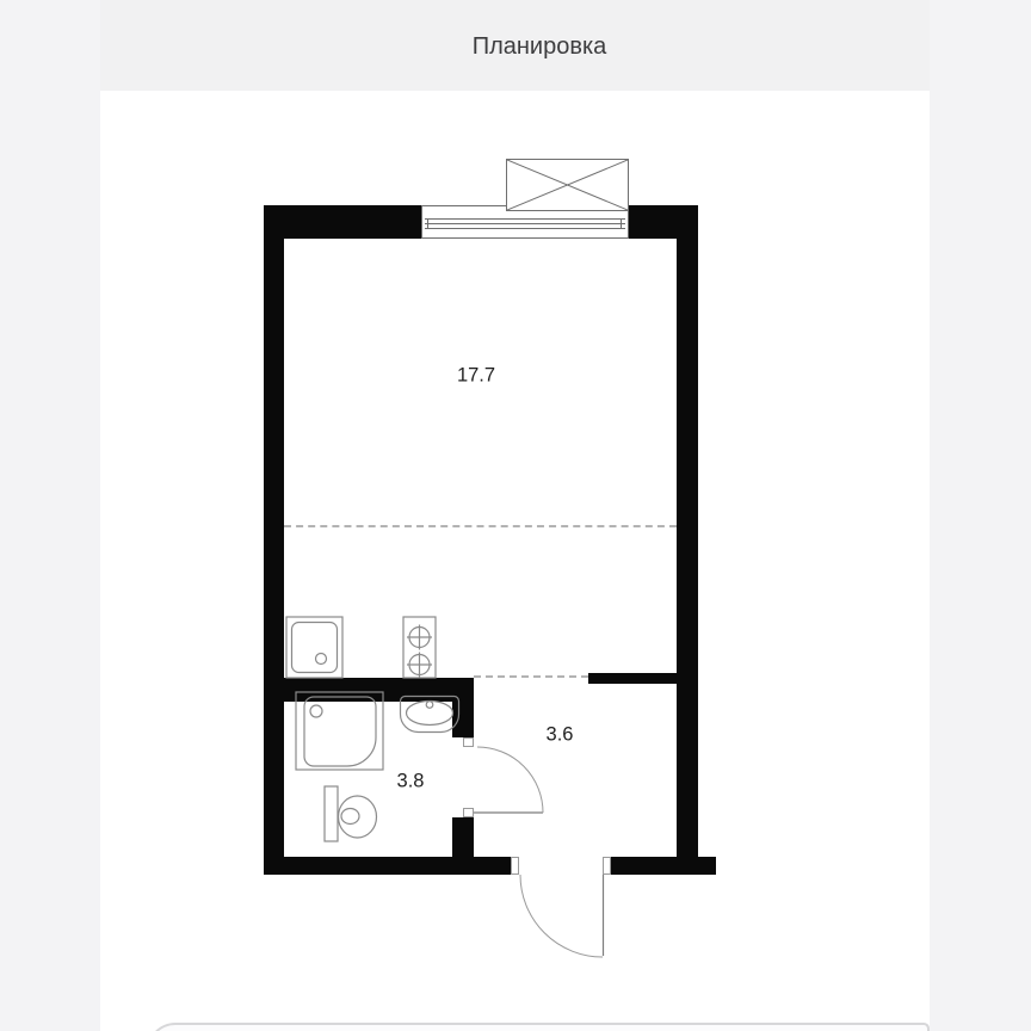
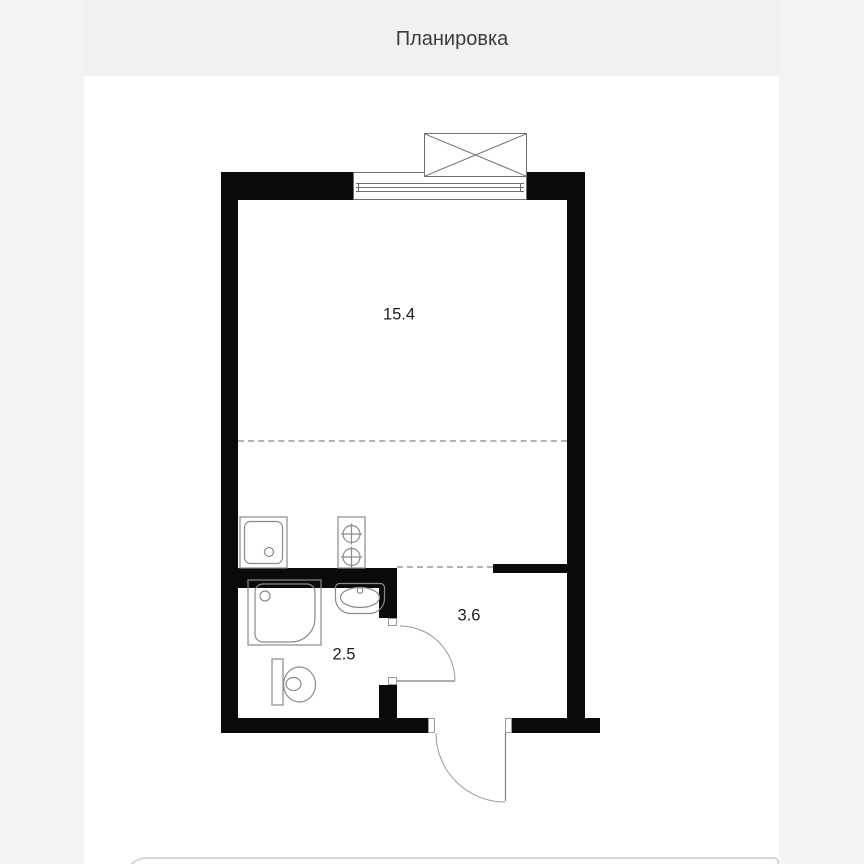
  Планировка
- 17.7
+ 15.4
  3.6
- 3.8
+ 2.5
